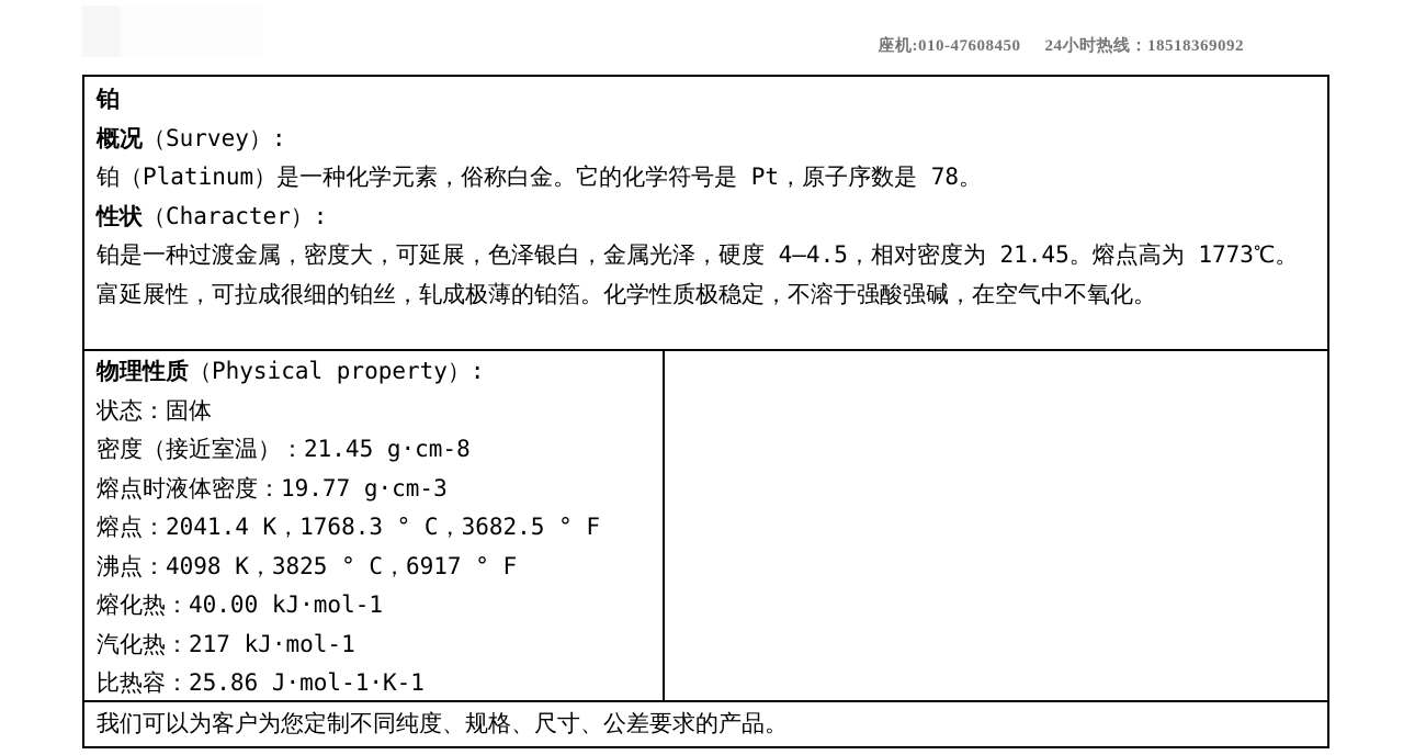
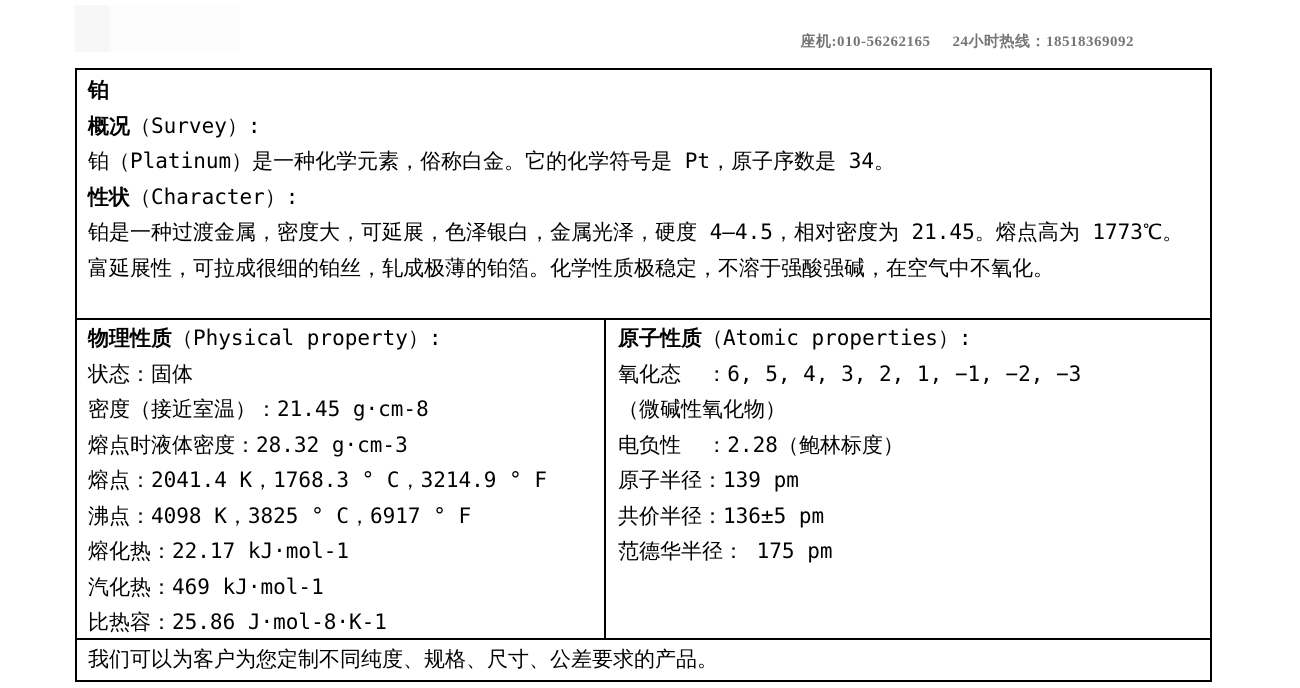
- 座机:010-47608450 24小时热线：18518369092
+ 座机:010-56262165 24小时热线：18518369092
  铂
  概况（Survey）:
- 铂（Platinum）是一种化学元素，俗称白金。它的化学符号是 Pt，原子序数是 78。
+ 铂（Platinum）是一种化学元素，俗称白金。它的化学符号是 Pt，原子序数是 34。
  性状（Character）:
  铂是一种过渡金属，密度大，可延展，色泽银白，金属光泽，硬度 4—4.5，相对密度为 21.45。熔点高为 1773℃。富延展性，可拉成很细的铂丝，轧成极薄的铂箔。化学性质极稳定，不溶于强酸强碱，在空气中不氧化。
  物理性质（Physical property）:
  状态：固体
  密度（接近室温）：21.45 g·cm-8
- 熔点时液体密度：19.77 g·cm-3
+ 熔点时液体密度：28.32 g·cm-3
- 熔点：2041.4 K，1768.3 ° C，3682.5 ° F
+ 熔点：2041.4 K，1768.3 ° C，3214.9 ° F
  沸点：4098 K，3825 ° C，6917 ° F
- 熔化热：40.00 kJ·mol-1
+ 熔化热：22.17 kJ·mol-1
- 汽化热：217 kJ·mol-1
+ 汽化热：469 kJ·mol-1
- 比热容：25.86 J·mol-1·K-1
+ 比热容：25.86 J·mol-8·K-1
+ 原子性质（Atomic properties）:
+ 氧化态 ：6, 5, 4, 3, 2, 1, −1, −2, −3
+ （微碱性氧化物）
+ 电负性 ：2.28（鲍林标度）
+ 原子半径：139 pm
+ 共价半径：136±5 pm
+ 范德华半径： 175 pm
  我们可以为客户为您定制不同纯度、规格、尺寸、公差要求的产品。
